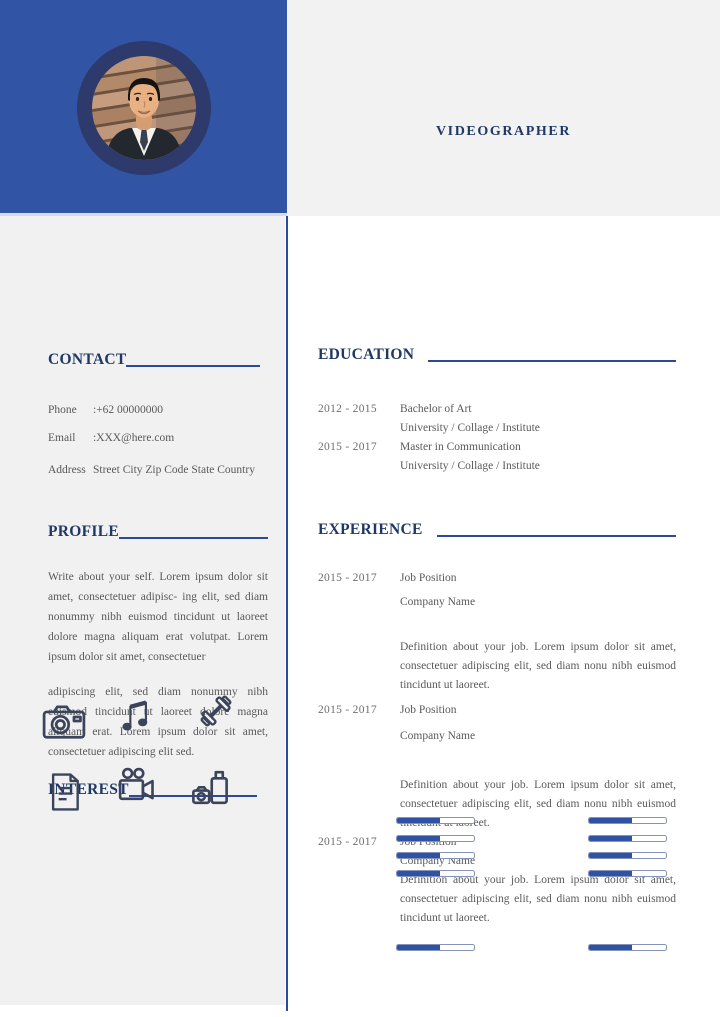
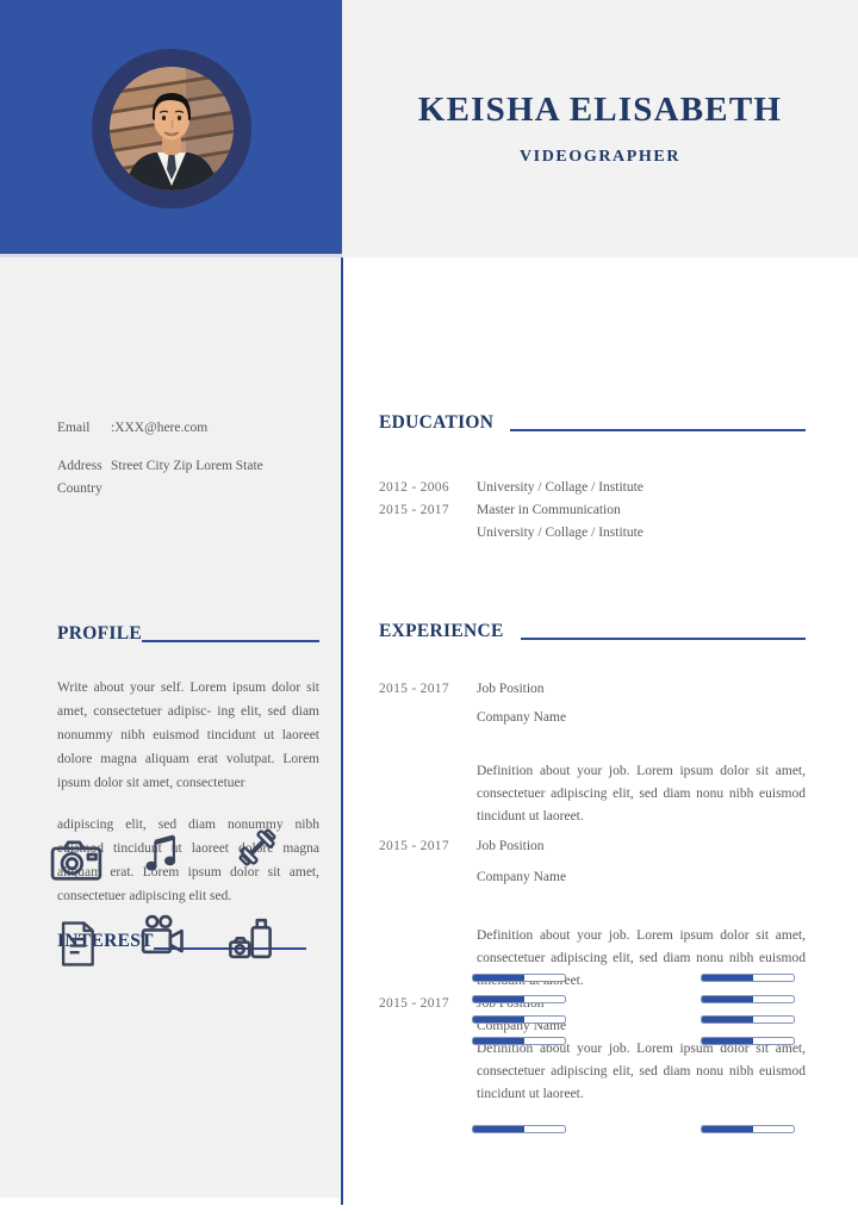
+ KEISHA ELISABETH
  VIDEOGRAPHER
- CONTACT
- Phone :+62 00000000
  Email :XXX@here.com
- Address Street City Zip Code State Country
+ Address Street City Zip Lorem State Country
  PROFILE
  Write about your self. Lorem ipsum dolor sit amet, consectetuer adipisc- ing elit, sed diam nonummy nibh euismod tincidunt ut laoreet dolore magna aliquam erat volutpat. Lorem ipsum dolor sit amet, consectetuer
  adipiscing elit, sed diam nonummy nibh tincidutt laoreetore magna auam erat. Lorem ipsum dolor sit amet, consectetuer adipiscing elit sed.
  INTEREST
  EDUCATION
- 2012 - 2015
+ 2012 - 2006
- Bachelor of Art
  University / Collage / Institute
  2015 - 2017
  Master in Communication
  University / Collage / Institute
  EXPERIENCE
  2015 - 2017
  Job Position
  Company Name
  Definition about your job. Lorem ipsum dolor sit amet, consectetuer adipiscing elit, sed diam nonu nibh euismod tincidunt ut laoreet.
  2015 - 2017
  Job Position
  Company Name
  Definition about your job. Lorem ipsum dolor sit amet, consectetuer adipiscing elit, sed diam nonu nibh euismod eet.
  2015 - 2017
  Job Position
  Company Name
  Definition about your job. Lorem ipsum dolor sit amet, consectetuer adipiscing elit, sed diam nonu nibh euismod tincidunt ut laoreet.
